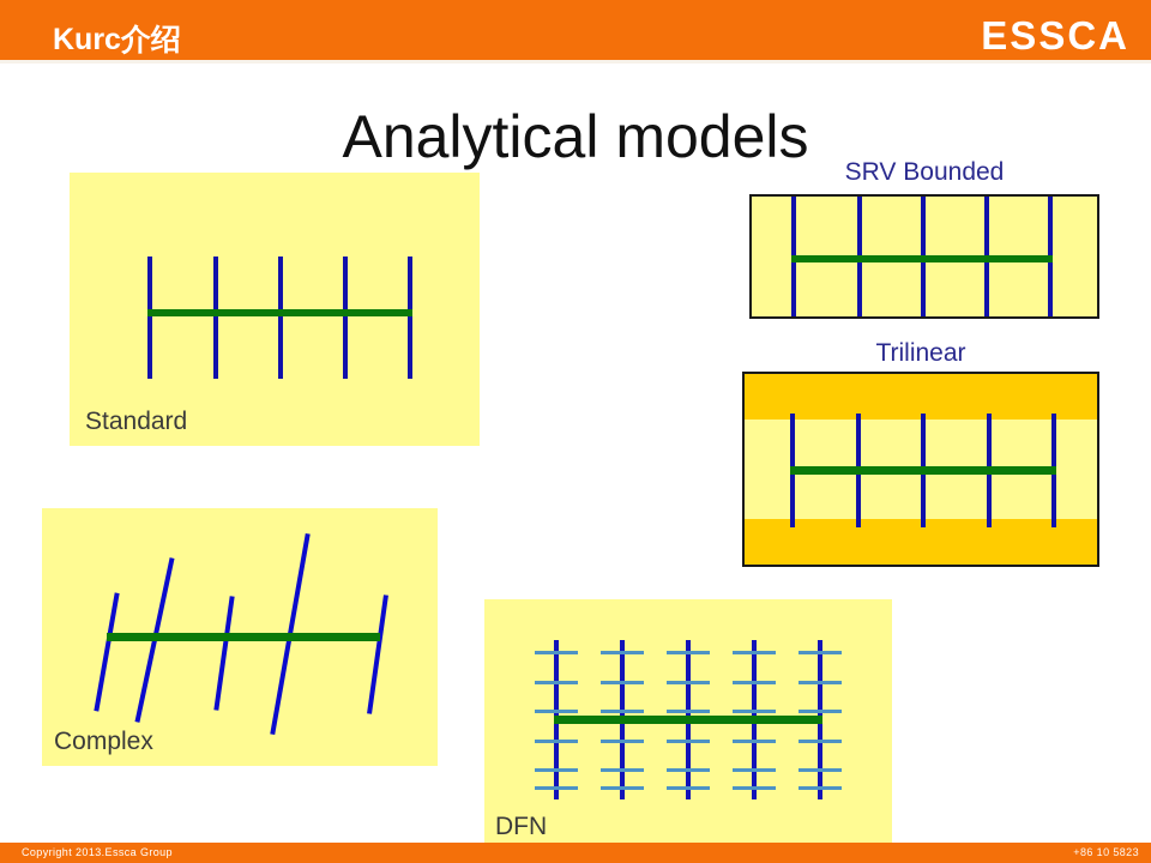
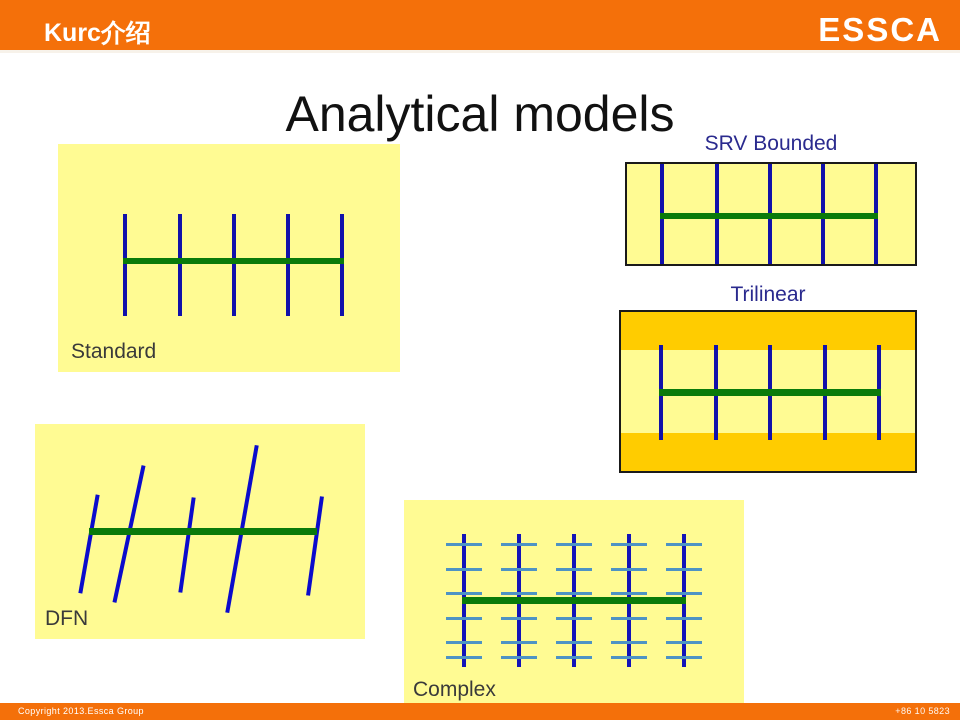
  Kurc介绍
  ESSCA
  Analytical models
  Standard
- Complex
+ DFN
  SRV Bounded
  Trilinear
- DFN
+ Complex
  Copyright 2013.Essca Group
  +86 10 5823
